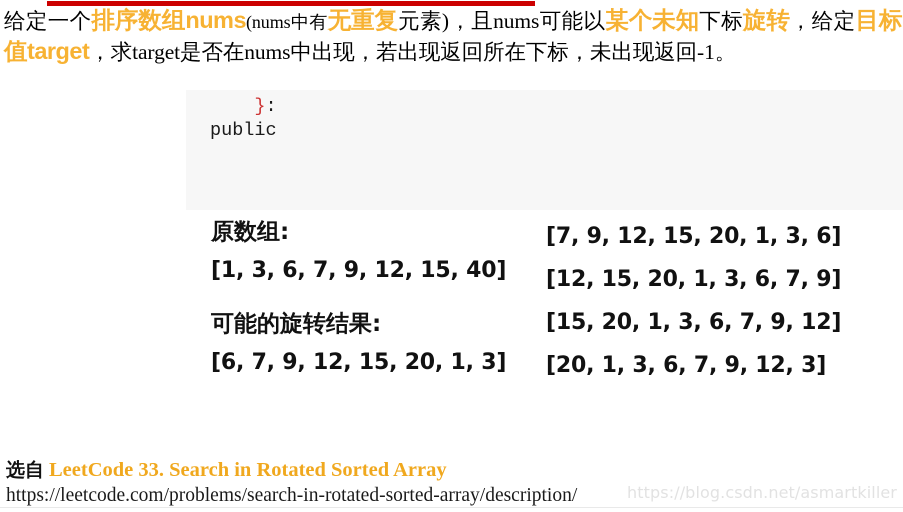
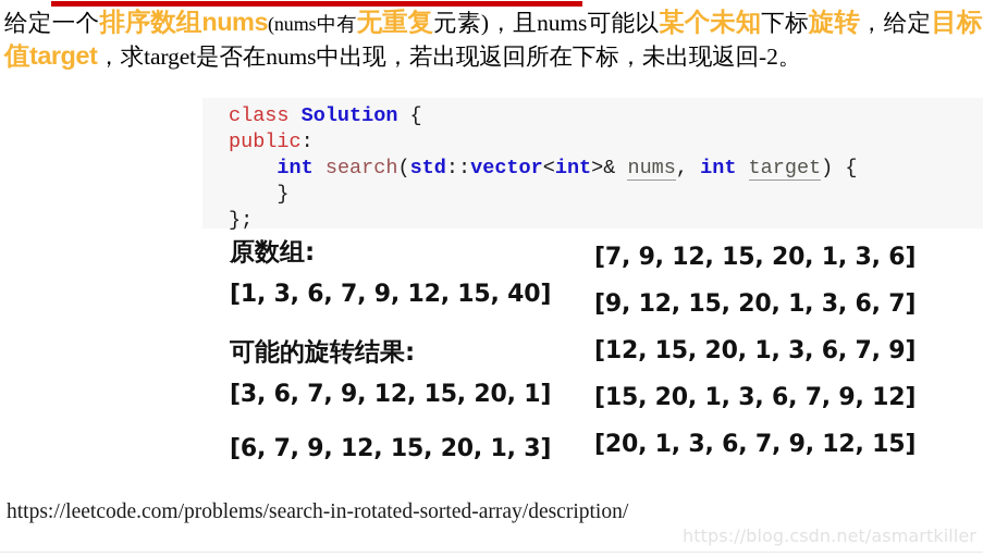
- 给定一个排序数组nums(nums中有无重复元素)，且nums可能以某个未知下标旋转，给定目标值target，求target是否在nums中出现，若出现返回所在下标，未出现返回-1。
+ 给定一个排序数组nums(nums中有无重复元素)，且nums可能以某个未知下标旋转，给定目标值target，求target是否在nums中出现，若出现返回所在下标，未出现返回-2。
+ class Solution {
- }:
+ public:
+ int search(std::vector<int>& nums, int target) {
- public
+ }
+ };
  原数组:
  [1, 3, 6, 7, 9, 12, 15, 40]
  可能的旋转结果:
+ [3, 6, 7, 9, 12, 15, 20, 1]
  [6, 7, 9, 12, 15, 20, 1, 3]
  [7, 9, 12, 15, 20, 1, 3, 6]
+ [9, 12, 15, 20, 1, 3, 6, 7]
  [12, 15, 20, 1, 3, 6, 7, 9]
  [15, 20, 1, 3, 6, 7, 9, 12]
- [20, 1, 3, 6, 7, 9, 12, 3]
+ [20, 1, 3, 6, 7, 9, 12, 15]
- 选自 LeetCode 33. Search in Rotated Sorted Array
  https://leetcode.com/problems/search-in-rotated-sorted-array/description/
  https://blog.csdn.net/asmartkiller
